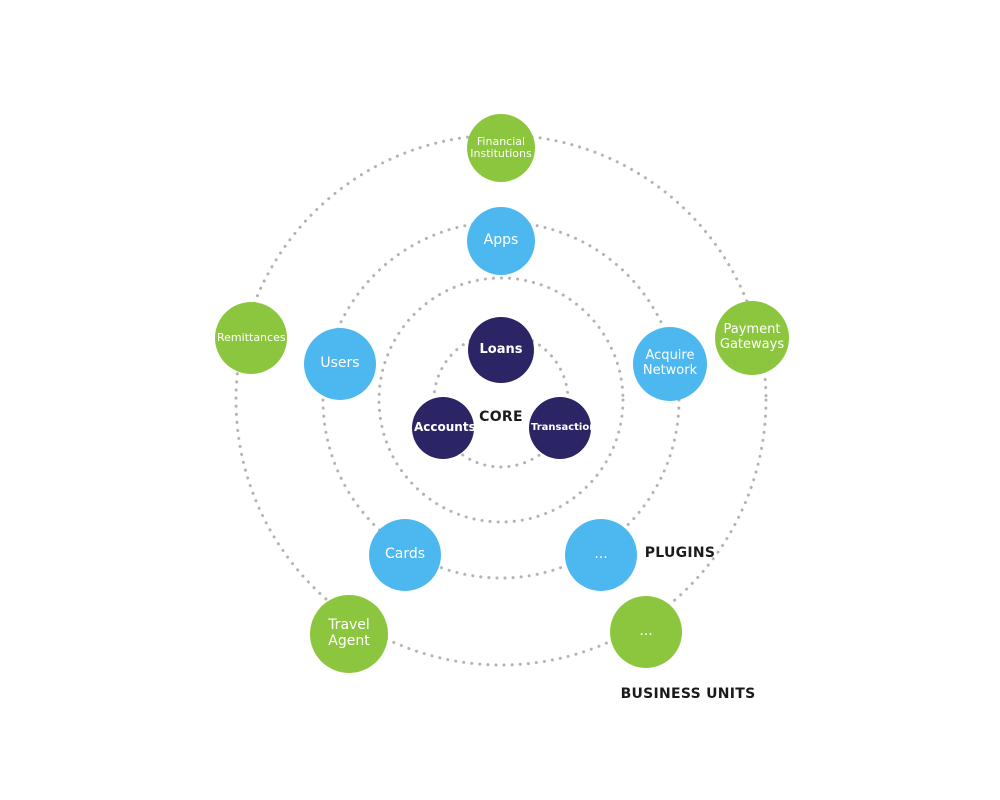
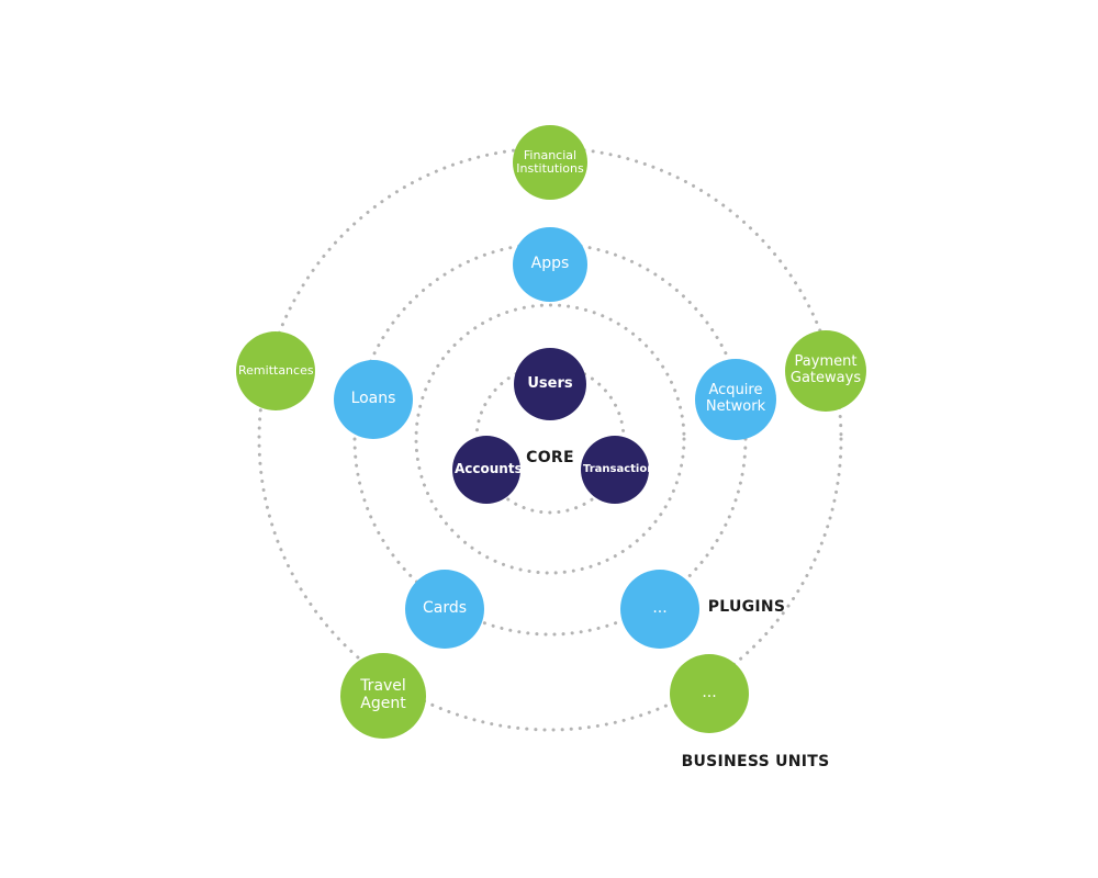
- Loans
+ Users
  Accounts
  Transactions
  Apps
- Users
+ Loans
  Acquire
  Network
  Cards
  ...
  Financial
  Institutions
  Remittances
  Payment
  Gateways
  Travel
  Agent
  ...
  CORE
  PLUGINS
  BUSINESS UNITS
